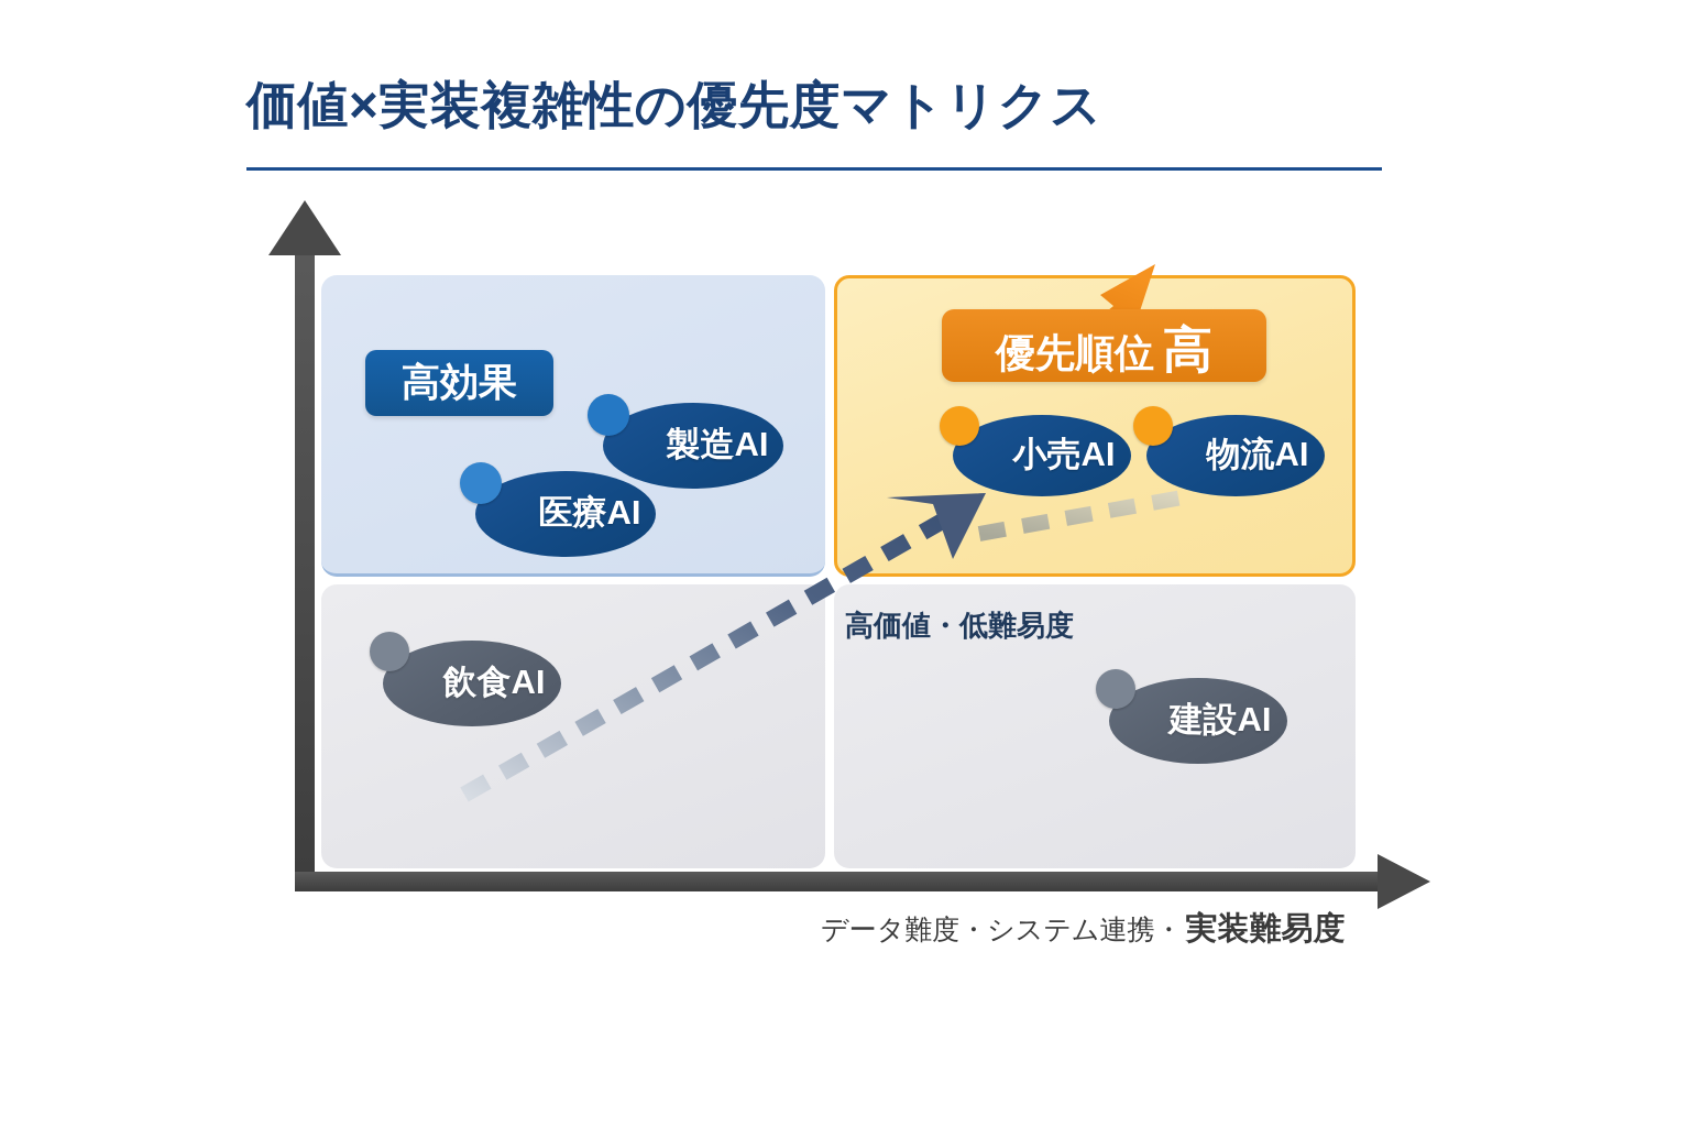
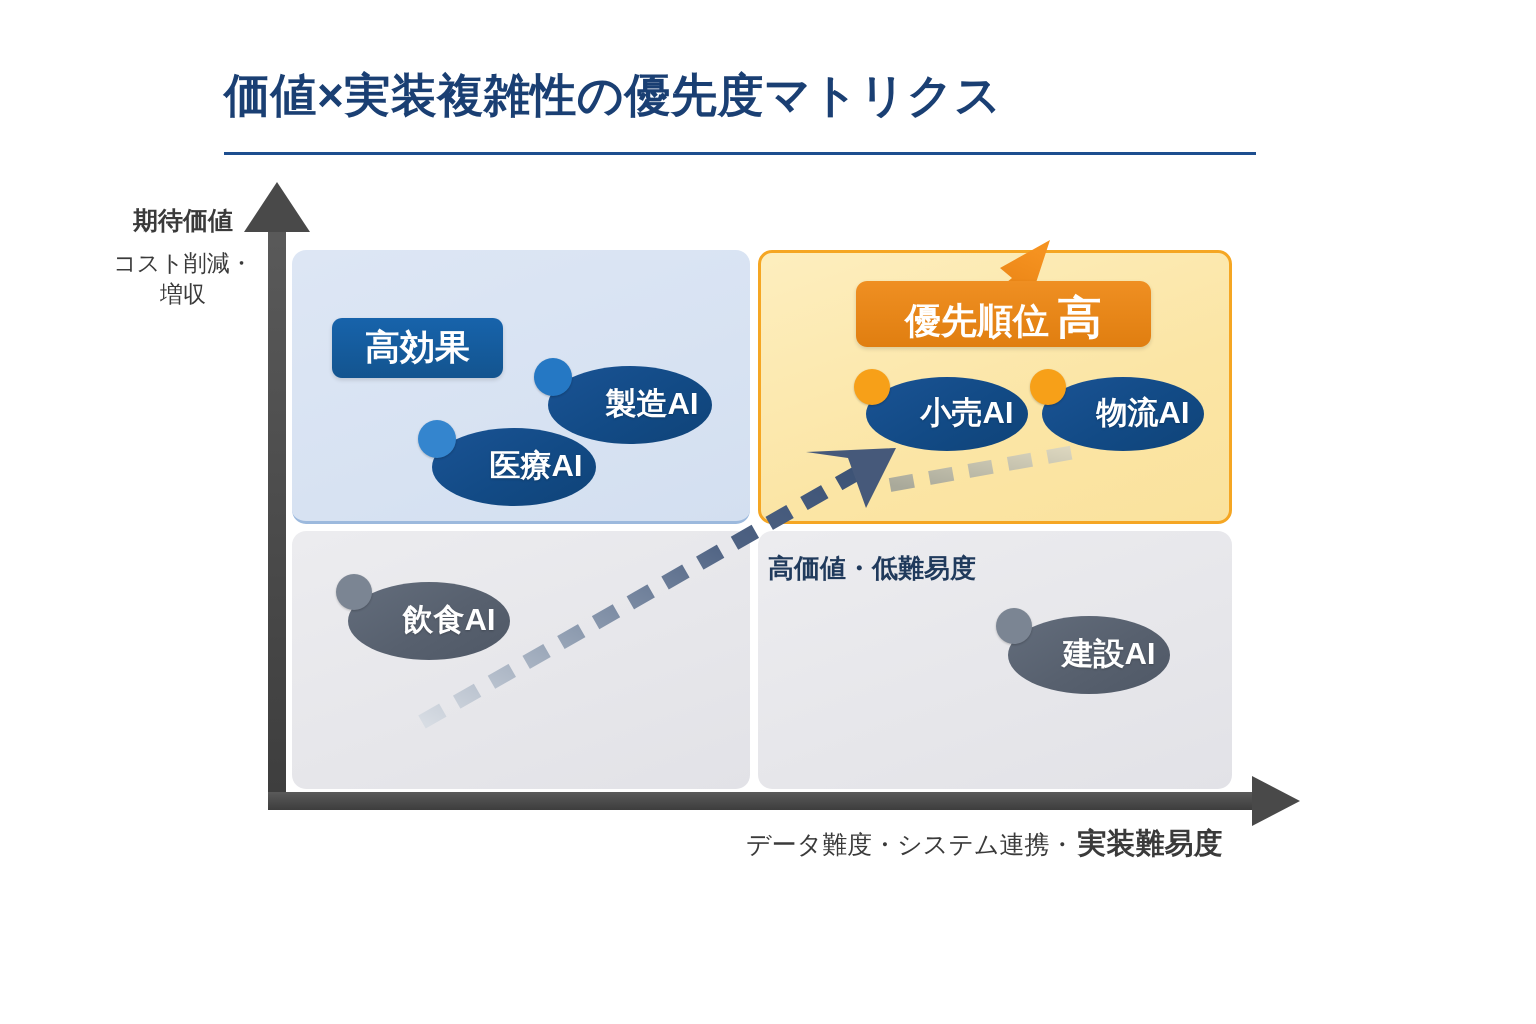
  価値×実装複雑性の優先度マトリクス
  高効果
  優先順位
  高
  高価値・低難易度
  製造AI
  医療AI
  小売AI
  物流AI
  飲食AI
  建設AI
+ 期待価値
+ コスト削減・
+ 増収
  データ難度・システム連携・
  実装難易度
